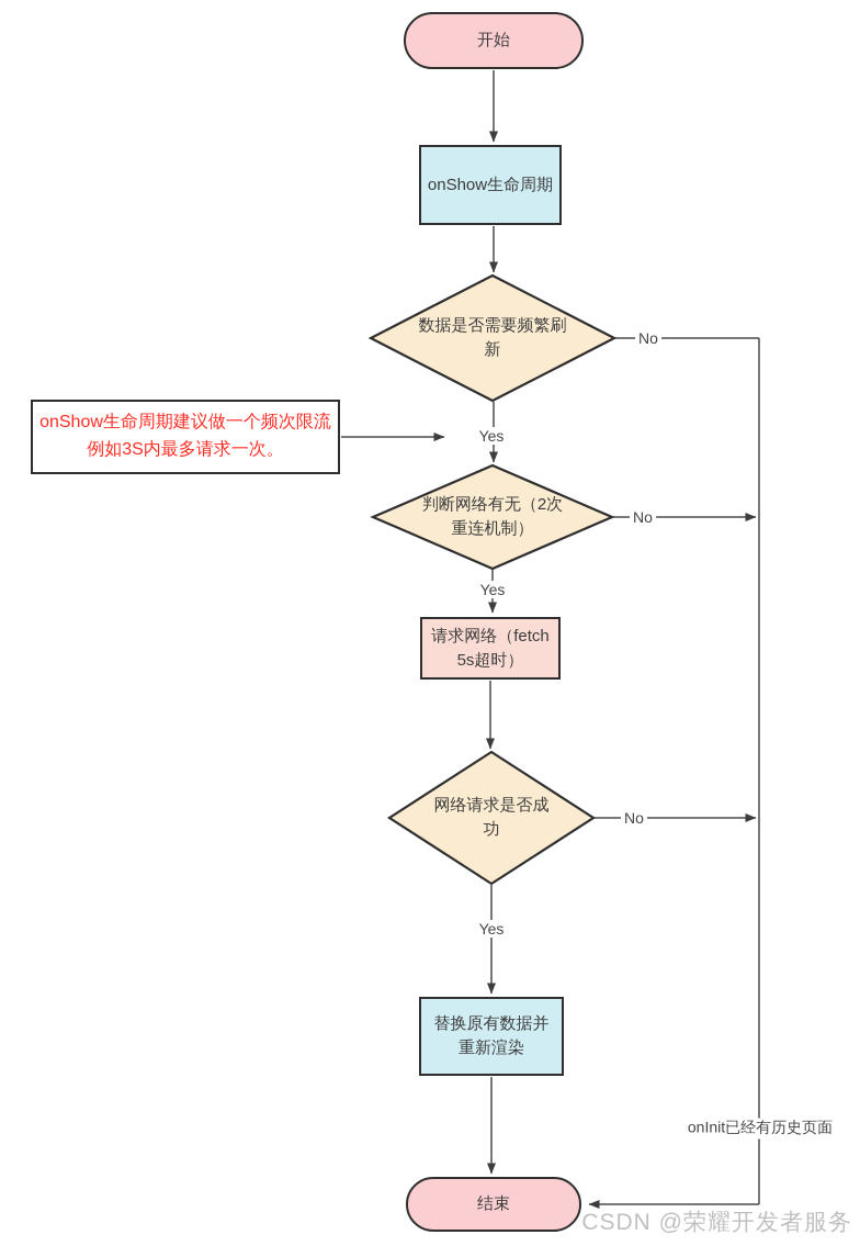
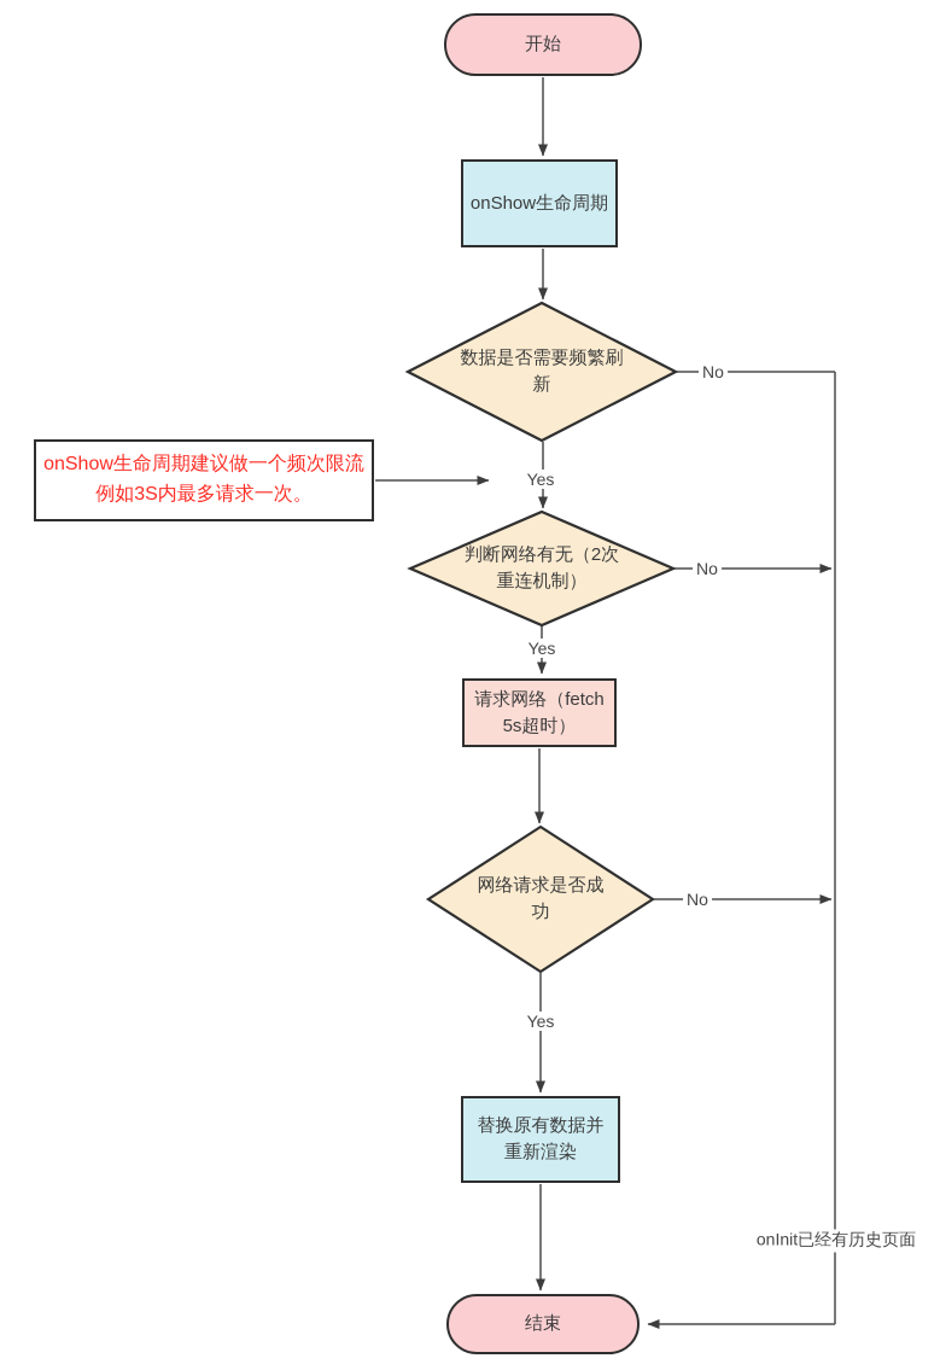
  开始
  onShow生命周期
  数据是否需要频繁刷
  新
  onShow生命周期建议做一个频次限流
  例如3S内最多请求一次。
  判断网络有无（2次
  重连机制）
  请求网络（fetch
  5s超时）
  网络请求是否成
  功
  替换原有数据并
  重新渲染
  结束
  Yes
  No
  Yes
  No
  Yes
  No
  onInit已经有历史页面
- CSDN @荣耀开发者服务
